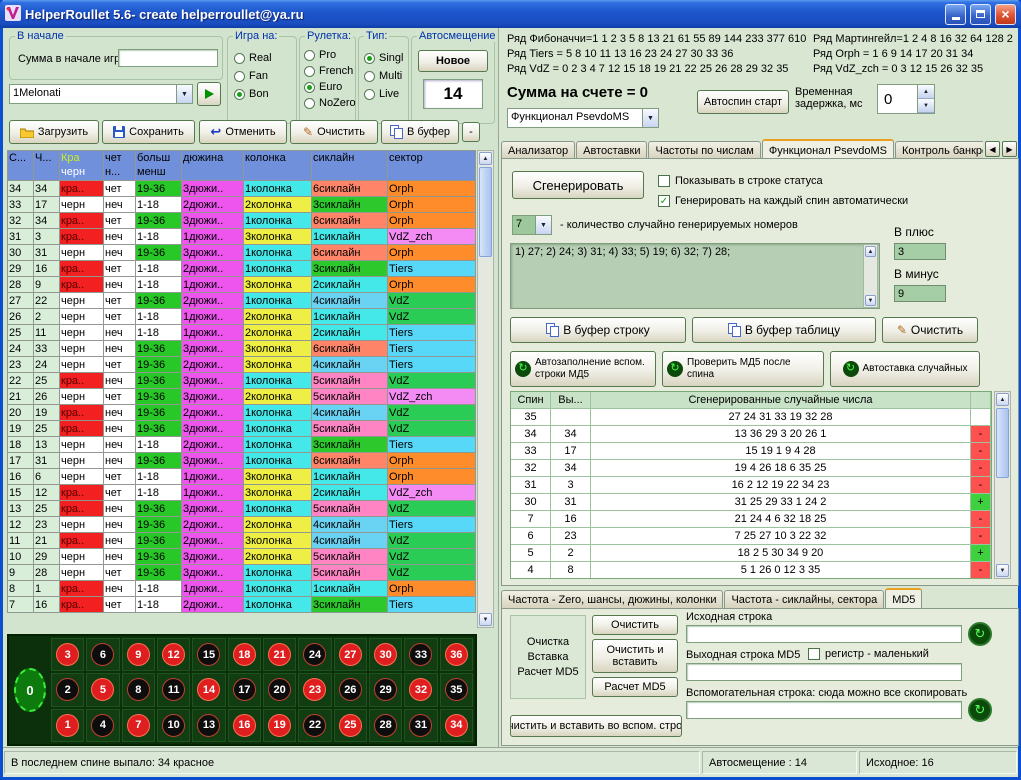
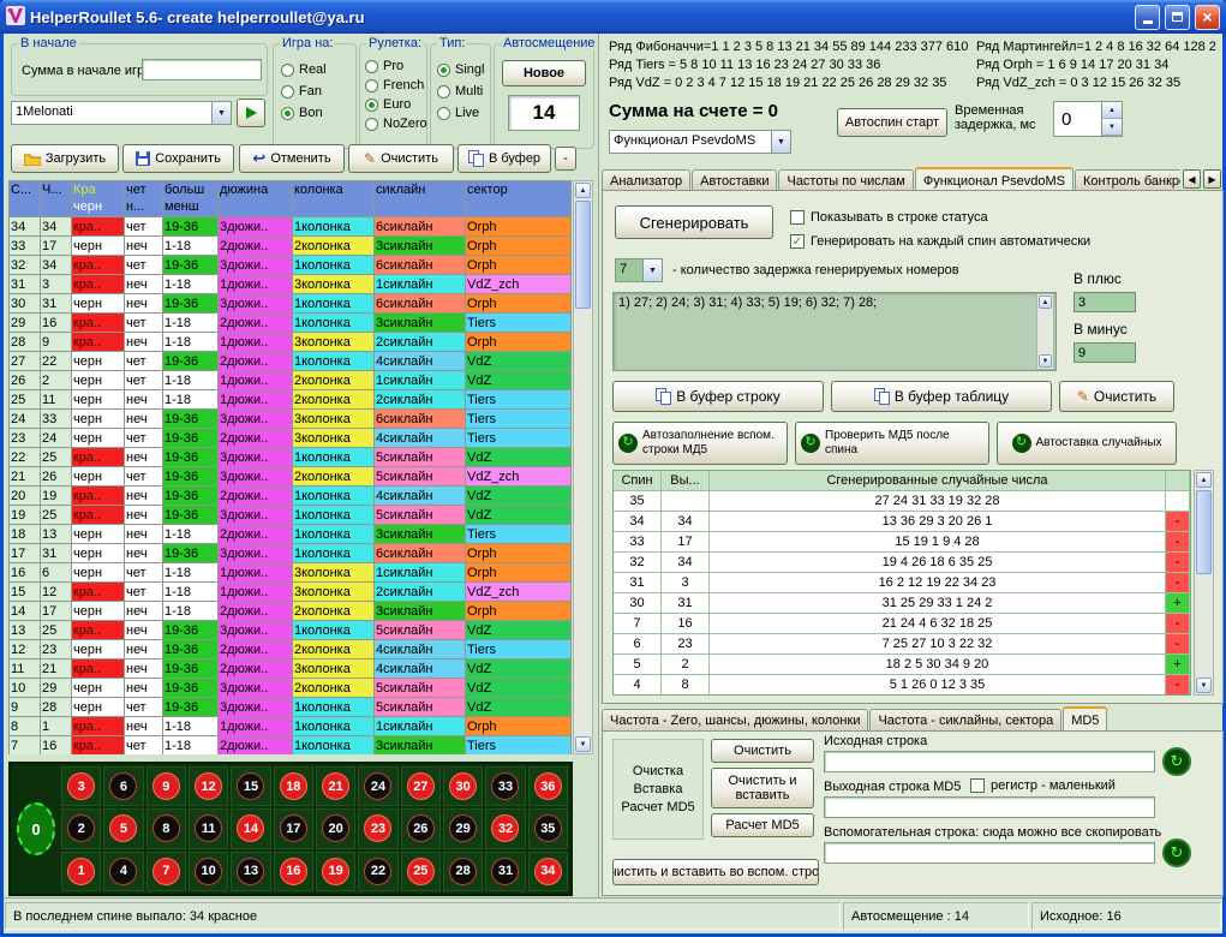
  HelperRoullet 5.6- create helperroullet@ya.ru
  ×
  В начале
  Сумма в начале иг
  Игра на:
  Real
  Fan
  Bon
  Рулетка:
  Pro
  French
  Euro
  NoZero
  Тип:
  Singl
  Multi
  Live
  Автосмещение
  Новое
  14
  1Melonati
  Загрузить
  Сохранить
  ↩
  Отменить
  ✎
  Очистить
  В буфер
  -
  С...	Ч...	Крачерн	четн...	большменш	дюжина	колонка	сиклайн	сектор
  34	34	кра..	чет	19-36	3дюжи..	1колонка	6сиклайн	Orph
  33	17	черн	неч	1-18	2дюжи..	2колонка	3сиклайн	Orph
  32	34	кра..	чет	19-36	3дюжи..	1колонка	6сиклайн	Orph
  31	3	кра..	неч	1-18	1дюжи..	3колонка	1сиклайн	VdZ_zch
  30	31	черн	неч	19-36	3дюжи..	1колонка	6сиклайн	Orph
  29	16	кра..	чет	1-18	2дюжи..	1колонка	3сиклайн	Tiers
  28	9	кра..	неч	1-18	1дюжи..	3колонка	2сиклайн	Orph
  27	22	черн	чет	19-36	2дюжи..	1колонка	4сиклайн	VdZ
  26	2	черн	чет	1-18	1дюжи..	2колонка	1сиклайн	VdZ
  25	11	черн	неч	1-18	1дюжи..	2колонка	2сиклайн	Tiers
  24	33	черн	неч	19-36	3дюжи..	3колонка	6сиклайн	Tiers
  23	24	черн	чет	19-36	2дюжи..	3колонка	4сиклайн	Tiers
  22	25	кра..	неч	19-36	3дюжи..	1колонка	5сиклайн	VdZ
  21	26	черн	чет	19-36	3дюжи..	2колонка	5сиклайн	VdZ_zch
  20	19	кра..	неч	19-36	2дюжи..	1колонка	4сиклайн	VdZ
  19	25	кра..	неч	19-36	3дюжи..	1колонка	5сиклайн	VdZ
  18	13	черн	неч	1-18	2дюжи..	1колонка	3сиклайн	Tiers
  17	31	черн	неч	19-36	3дюжи..	1колонка	6сиклайн	Orph
  16	6	черн	чет	1-18	1дюжи..	3колонка	1сиклайн	Orph
  15	12	кра..	чет	1-18	1дюжи..	3колонка	2сиклайн	VdZ_zch
+ 14	17	черн	неч	1-18	2дюжи..	2колонка	3сиклайн	Orph
  13	25	кра..	неч	19-36	3дюжи..	1колонка	5сиклайн	VdZ
  12	23	черн	неч	19-36	2дюжи..	2колонка	4сиклайн	Tiers
  11	21	кра..	неч	19-36	2дюжи..	3колонка	4сиклайн	VdZ
  10	29	черн	неч	19-36	3дюжи..	2колонка	5сиклайн	VdZ
  9	28	черн	чет	19-36	3дюжи..	1колонка	5сиклайн	VdZ
  8	1	кра..	неч	1-18	1дюжи..	1колонка	1сиклайн	Orph
  7	16	кра..	чет	1-18	2дюжи..	1колонка	3сиклайн	Tiers
  0
  3
  6
  9
  12
  15
  18
  21
  24
  27
  30
  33
  36
  2
  5
  8
  11
  14
  17
  20
  23
  26
  29
  32
  35
  1
  4
  7
  10
  13
  16
  19
  22
  25
  28
  31
  34
- Ряд Фибоначчи=1 1 2 3 5 8 13 21 61 55 89 144 233 377 610
+ Ряд Фибоначчи=1 1 2 3 5 8 13 21 34 55 89 144 233 377 610
  Ряд Tiers = 5 8 10 11 13 16 23 24 27 30 33 36
  Ряд VdZ = 0 2 3 4 7 12 15 18 19 21 22 25 26 28 29 32 35
  Ряд Мартингейл=1 2 4 8 16 32 64 128 2
  Ряд Orph = 1 6 9 14 17 20 31 34
  Ряд VdZ_zch = 0 3 12 15 26 32 35
  Сумма на счете = 0
  Функционал PsevdoMS
  Автоспин старт
  Временная задержка, мс
  0
  Анализатор
  Автоставки
  Частоты по числам
  Функционал PsevdoMS
  Контроль банкр
  ◀
  ▶
  Сгенерировать
  Показывать в строке статуса
  ✓
  Генерировать на каждый спин автоматически
  7
- - количество случайно генерируемых номеров
+ - количество задержка генерируемых номеров
  1) 27; 2) 24; 3) 31; 4) 33; 5) 19; 6) 32; 7) 28;
  В плюс
  3
  В минус
  9
  В буфер строку
  В буфер таблицу
  ✎
  Очистить
  ↻
  Автозаполнение вспом. строки МД5
  ↻
  Проверить МД5 после спина
  ↻
  Автоставка случайных
  Спин
  Вы...
  Сгенерированные случайные числа
  35
  27 24 31 33 19 32 28
  34
  34
  13 36 29 3 20 26 1
  -
  33
  17
  15 19 1 9 4 28
  -
  32
  34
  19 4 26 18 6 35 25
  -
  31
  3
  16 2 12 19 22 34 23
  -
  30
  31
  31 25 29 33 1 24 2
  +
  7
  16
  21 24 4 6 32 18 25
  -
  6
  23
  7 25 27 10 3 22 32
  -
  5
  2
  18 2 5 30 34 9 20
  +
  4
  8
  5 1 26 0 12 3 35
  -
  Частота - Zero, шансы, дюжины, колонки
  Частота - сиклайны, сектора
  MD5
  Очистка Вставка Расчет MD5
  Очистить
  Очистить и вставить
  Расчет MD5
  Исходная строка
  ↻
  Выходная строка MD5
  регистр - маленький
  Вспомогательная строка: сюда можно все скопировать
  ↻
  чистить и вставить во вспом. стро
  В последнем спине выпало: 34 красное
  Автосмещение : 14
  Исходное: 16
